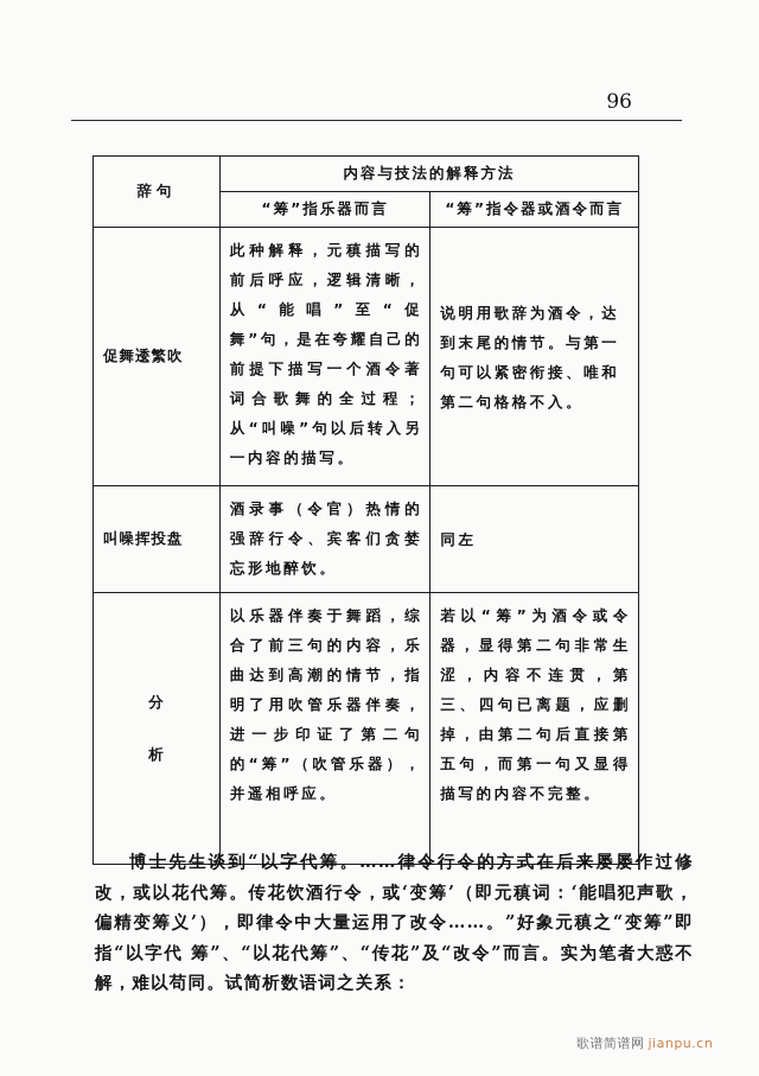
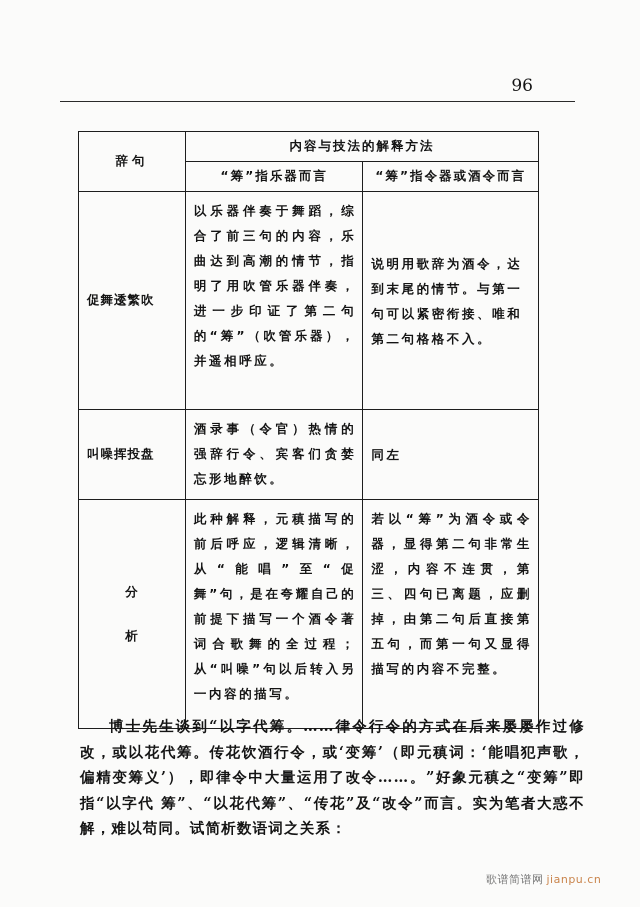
  96
  辞句	内容与技法的解释方法
  “筹”指乐器而言	“筹”指令器或酒令而言
- 促舞逶繁吹	此种解释，元稹描写的前后呼应，逻辑清晰，从“能唱”至“促舞”句，是在夸耀自己的前提下描写一个酒令著词合歌舞的全过程；从“叫噪”句以后转入另一内容的描写。	说明用歌辞为酒令，达到末尾的情节。与第一句可以紧密衔接、唯和第二句格格不入。
+ 促舞逶繁吹	以乐器伴奏于舞蹈，综合了前三句的内容，乐曲达到高潮的情节，指明了用吹管乐器伴奏，进一步印证了第二句的“筹”（吹管乐器），并遥相呼应。	说明用歌辞为酒令，达到末尾的情节。与第一句可以紧密衔接、唯和第二句格格不入。
  叫噪挥投盘	酒录事（令官）热情的强辞行令、宾客们贪婪忘形地醉饮。	同左
- 分 析	以乐器伴奏于舞蹈，综合了前三句的内容，乐曲达到高潮的情节，指明了用吹管乐器伴奏，进一步印证了第二句的“筹”（吹管乐器），并遥相呼应。	若以“筹”为酒令或令器，显得第二句非常生涩，内容不连贯，第三、四句已离题，应删掉，由第二句后直接第五句，而第一句又显得描写的内容不完整。
+ 分 析	此种解释，元稹描写的前后呼应，逻辑清晰，从“能唱”至“促舞”句，是在夸耀自己的前提下描写一个酒令著词合歌舞的全过程；从“叫噪”句以后转入另一内容的描写。	若以“筹”为酒令或令器，显得第二句非常生涩，内容不连贯，第三、四句已离题，应删掉，由第二句后直接第五句，而第一句又显得描写的内容不完整。
  博士先生谈到“以字代筹。……律令行令的方式在后来屡屡作过修改，或以花代筹。传花饮酒行令，或‘变筹’（即元稹词：‘能唱犯声歌，偏精变筹义’），即律令中大量运用了改令……。”好象元稹之“变筹”即指“以字代 筹”、“以花代筹”、“传花”及“改令”而言。实为笔者大惑不解，难以苟同。试简析数语词之关系：
  歌谱简谱网 jianpu.cn
